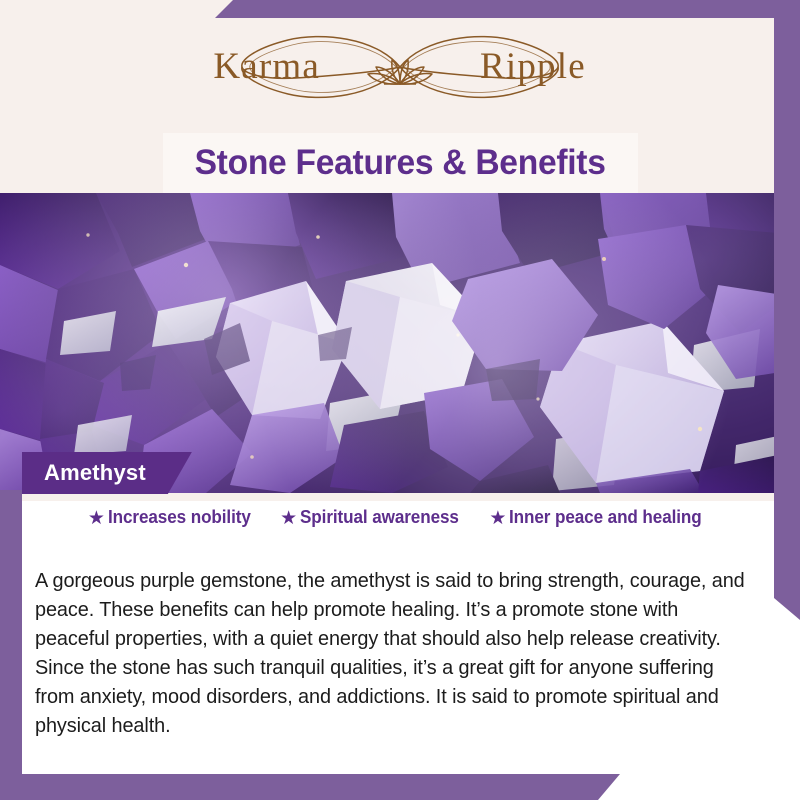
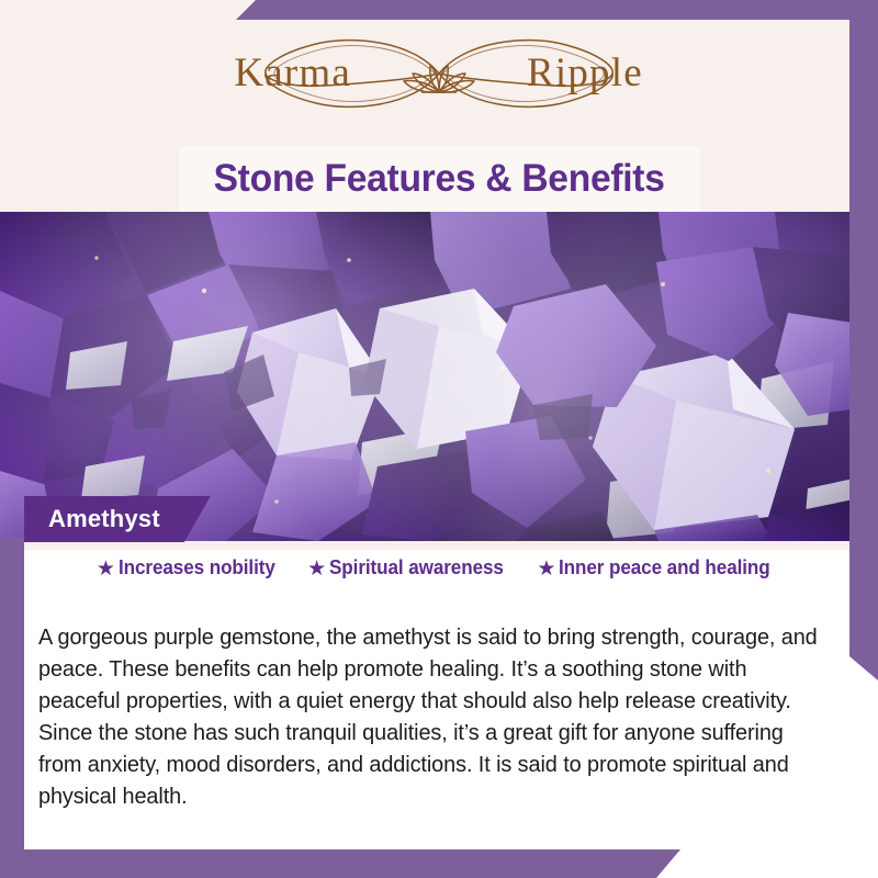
  Karma
  Ripple
  Stone Features & Benefits
  Amethyst
  ★
  Increases nobility
  ★
  Spiritual awareness
  ★
  Inner peace and healing
- A gorgeous purple gemstone, the amethyst is said to bring strength, courage, and peace. These benefits can help promote healing. It’s a promote stone with peaceful properties, with a quiet energy that should also help release creativity. Since the stone has such tranquil qualities, it’s a great gift for anyone suffering from anxiety, mood disorders, and addictions. It is said to promote spiritual and physical health.
+ A gorgeous purple gemstone, the amethyst is said to bring strength, courage, and peace. These benefits can help promote healing. It’s a soothing stone with peaceful properties, with a quiet energy that should also help release creativity. Since the stone has such tranquil qualities, it’s a great gift for anyone suffering from anxiety, mood disorders, and addictions. It is said to promote spiritual and physical health.
